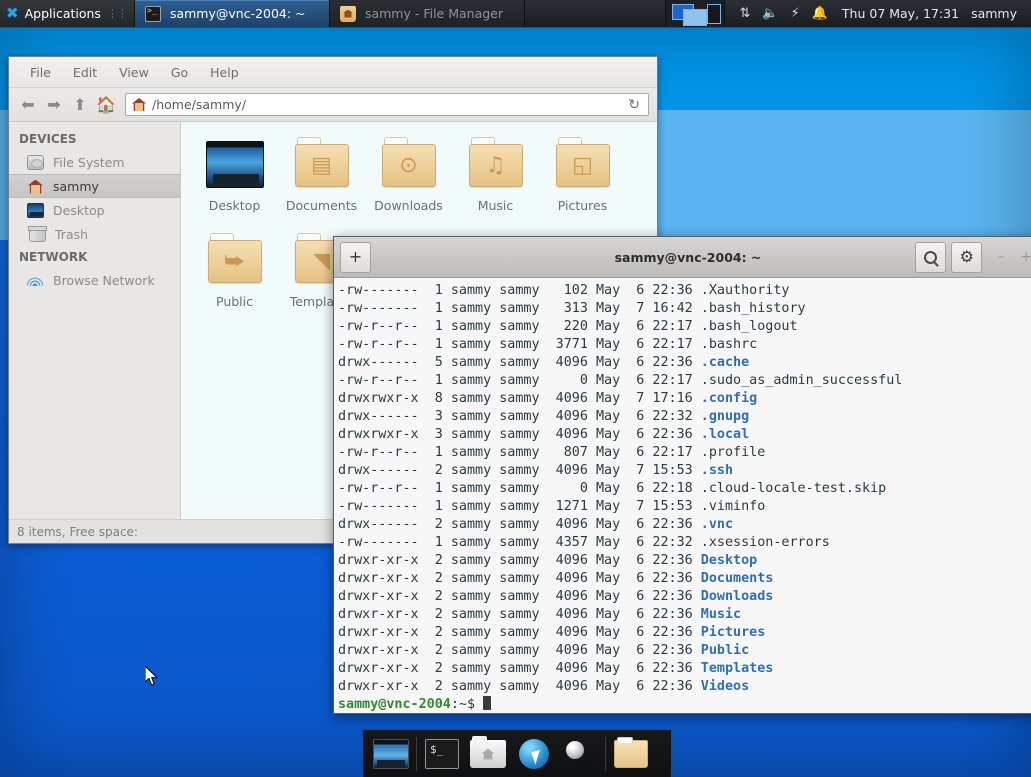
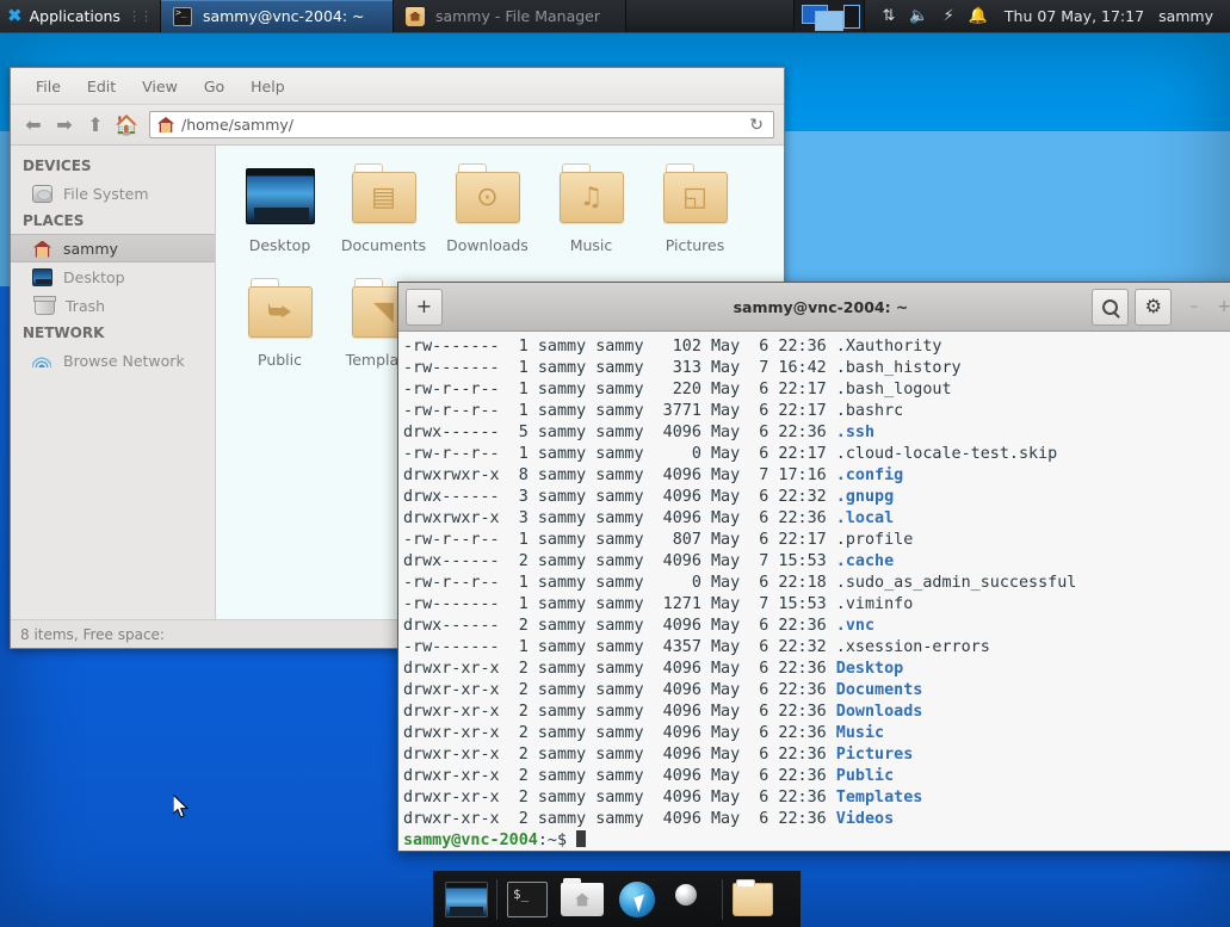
  ✖
  Applications
  ⋮⋮
  sammy@vnc-2004: ~
  sammy - File Manager
  ⇅
  🔈
  ⚡
  🔔
- Thu 07 May, 17:31
+ Thu 07 May, 17:17
  sammy
  File
  Edit
  View
  Go
  Help
  ⬅
  ➡
  ⬆
  🏠
  /home/sammy/
  ↻
  DEVICES
  File System
+ PLACES
  sammy
  Desktop
  Trash
  NETWORK
  Browse Network
  Desktop
  ▤
  Documents
  ⊙
  Downloads
  ♫
  Music
  ◱
  Pictures
  ⮩
  Public
  ◥
  8 items, Free space:
  +
  sammy@vnc-2004: ~
  ⚙
  –
  +
  -rw------- 1 sammy sammy 102 May 6 22:36 .Xauthority
  -rw------- 1 sammy sammy 313 May 7 16:42 .bash_history
  -rw-r--r-- 1 sammy sammy 220 May 6 22:17 .bash_logout
  -rw-r--r-- 1 sammy sammy 3771 May 6 22:17 .bashrc
- drwx------ 5 sammy sammy 4096 May 6 22:36 .cache
+ drwx------ 5 sammy sammy 4096 May 6 22:36 .ssh
- -rw-r--r-- 1 sammy sammy 0 May 6 22:17 .sudo_as_admin_successful
+ -rw-r--r-- 1 sammy sammy 0 May 6 22:17 .cloud-locale-test.skip
  drwxrwxr-x 8 sammy sammy 4096 May 7 17:16 .config
  drwx------ 3 sammy sammy 4096 May 6 22:32 .gnupg
  drwxrwxr-x 3 sammy sammy 4096 May 6 22:36 .local
  -rw-r--r-- 1 sammy sammy 807 May 6 22:17 .profile
- drwx------ 2 sammy sammy 4096 May 7 15:53 .ssh
+ drwx------ 2 sammy sammy 4096 May 7 15:53 .cache
- -rw-r--r-- 1 sammy sammy 0 May 6 22:18 .cloud-locale-test.skip
+ -rw-r--r-- 1 sammy sammy 0 May 6 22:18 .sudo_as_admin_successful
  -rw------- 1 sammy sammy 1271 May 7 15:53 .viminfo
  drwx------ 2 sammy sammy 4096 May 6 22:36 .vnc
  -rw------- 1 sammy sammy 4357 May 6 22:32 .xsession-errors
  drwxr-xr-x 2 sammy sammy 4096 May 6 22:36 Desktop
  drwxr-xr-x 2 sammy sammy 4096 May 6 22:36 Documents
  drwxr-xr-x 2 sammy sammy 4096 May 6 22:36 Downloads
  drwxr-xr-x 2 sammy sammy 4096 May 6 22:36 Music
  drwxr-xr-x 2 sammy sammy 4096 May 6 22:36 Pictures
  drwxr-xr-x 2 sammy sammy 4096 May 6 22:36 Public
  drwxr-xr-x 2 sammy sammy 4096 May 6 22:36 Templates
  drwxr-xr-x 2 sammy sammy 4096 May 6 22:36 Videos
  sammy@vnc-2004:~$
